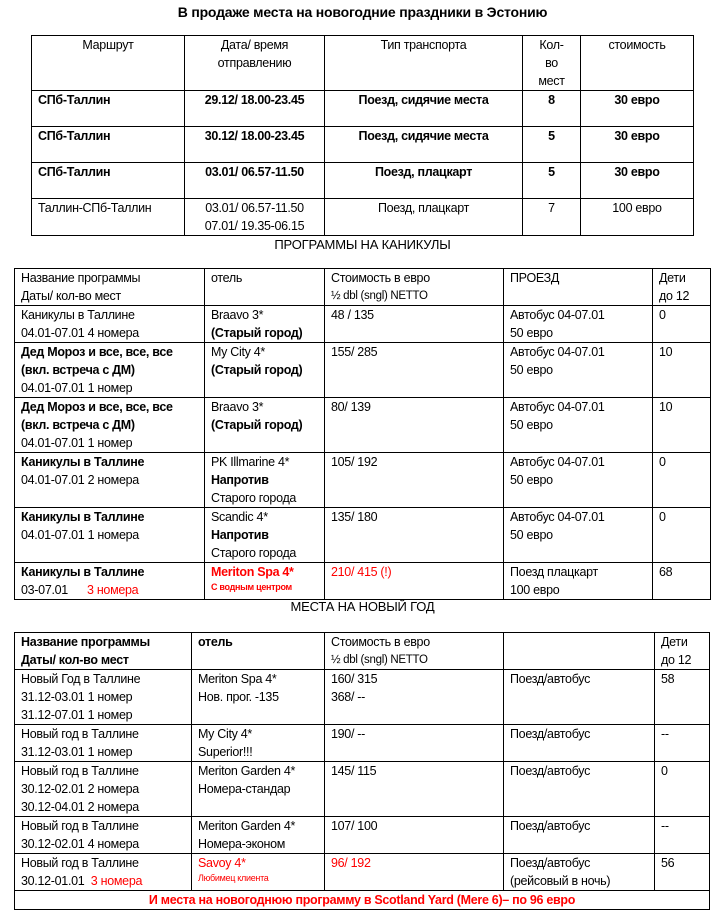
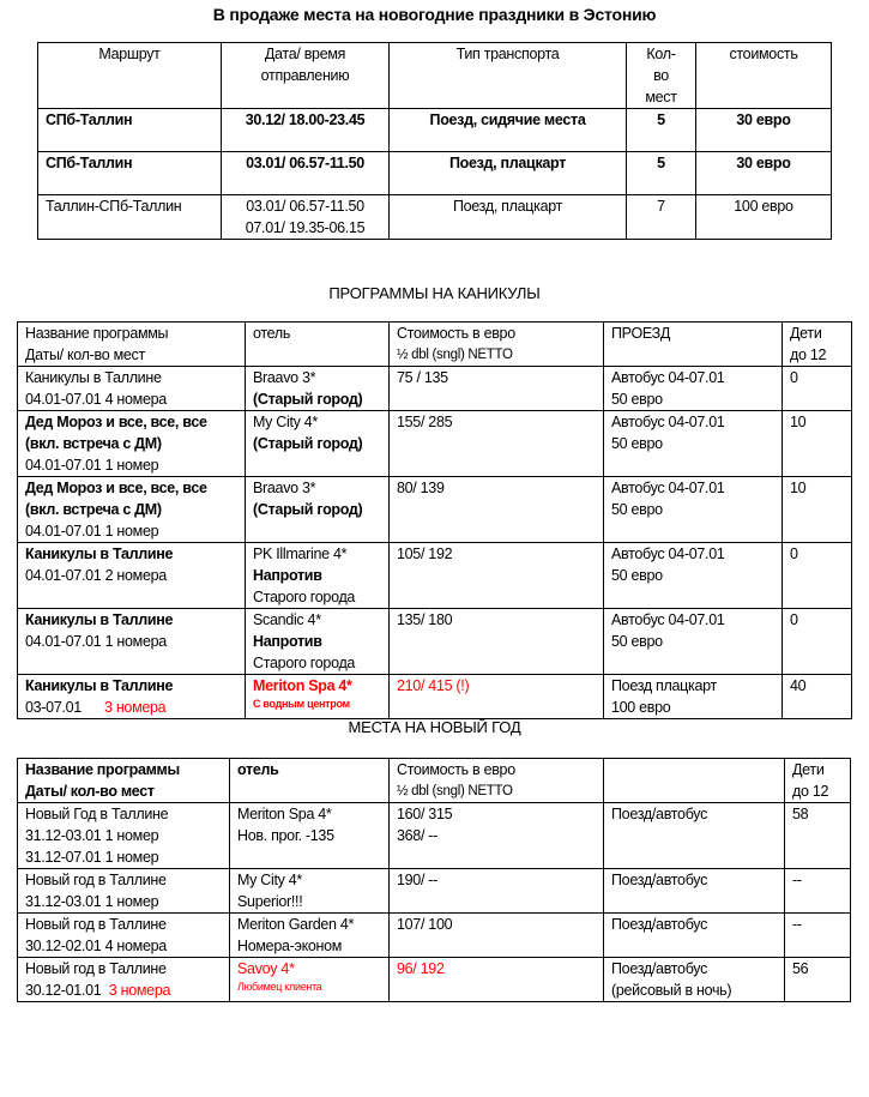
  В продаже места на новогодние праздники в Эстонию
  Маршрут	Дата/ время отправлению	Тип транспорта	Кол- во мест	стоимость
- СПб-Таллин	29.12/ 18.00-23.45	Поезд, сидячие места	8	30 евро
  СПб-Таллин	30.12/ 18.00-23.45	Поезд, сидячие места	5	30 евро
  СПб-Таллин	03.01/ 06.57-11.50	Поезд, плацкарт	5	30 евро
  Таллин-СПб-Таллин	03.01/ 06.57-11.50 07.01/ 19.35-06.15	Поезд, плацкарт	7	100 евро
  ПРОГРАММЫ НА КАНИКУЛЫ
  Название программы Даты/ кол-во мест	отель	Стоимость в евро ½ dbl (sngl) NETTO	ПРОЕЗД	Дети до 12
- Каникулы в Таллине 04.01-07.01 4 номера	Braavo 3* (Старый город)	48 / 135	Автобус 04-07.01 50 евро	0
+ Каникулы в Таллине 04.01-07.01 4 номера	Braavo 3* (Старый город)	75 / 135	Автобус 04-07.01 50 евро	0
  Дед Мороз и все, все, все (вкл. встреча с ДМ) 04.01-07.01 1 номер	My City 4* (Старый город)	155/ 285	Автобус 04-07.01 50 евро	10
  Дед Мороз и все, все, все (вкл. встреча с ДМ) 04.01-07.01 1 номер	Braavo 3* (Старый город)	80/ 139	Автобус 04-07.01 50 евро	10
  Каникулы в Таллине 04.01-07.01 2 номера	PK Illmarine 4* Напротив Старого города	105/ 192	Автобус 04-07.01 50 евро	0
  Каникулы в Таллине 04.01-07.01 1 номера	Scandic 4* Напротив Старого города	135/ 180	Автобус 04-07.01 50 евро	0
- Каникулы в Таллине 03-07.01 3 номера	Meriton Spa 4* С водным центром	210/ 415 (!)	Поезд плацкарт 100 евро	68
+ Каникулы в Таллине 03-07.01 3 номера	Meriton Spa 4* С водным центром	210/ 415 (!)	Поезд плацкарт 100 евро	40
  МЕСТА НА НОВЫЙ ГОД
  Название программы Даты/ кол-во мест	отель	Стоимость в евро ½ dbl (sngl) NETTO		Дети до 12
  Новый Год в Таллине 31.12-03.01 1 номер 31.12-07.01 1 номер	Meriton Spa 4* Нов. прог. -135	160/ 315 368/ --	Поезд/автобус	58
  Новый год в Таллине 31.12-03.01 1 номер	My City 4* Superior!!!	190/ --	Поезд/автобус	--
- Новый год в Таллине 30.12-02.01 2 номера 30.12-04.01 2 номера	Meriton Garden 4* Номера-стандар	145/ 115	Поезд/автобус	0
  Новый год в Таллине 30.12-02.01 4 номера	Meriton Garden 4* Номера-эконом	107/ 100	Поезд/автобус	--
  Новый год в Таллине 30.12-01.01 3 номера	Savoy 4* Любимец клиента	96/ 192	Поезд/автобус (рейсовый в ночь)	56
- И места на новогоднюю программу в Scotland Yard (Mere 6)– по 96 евро
